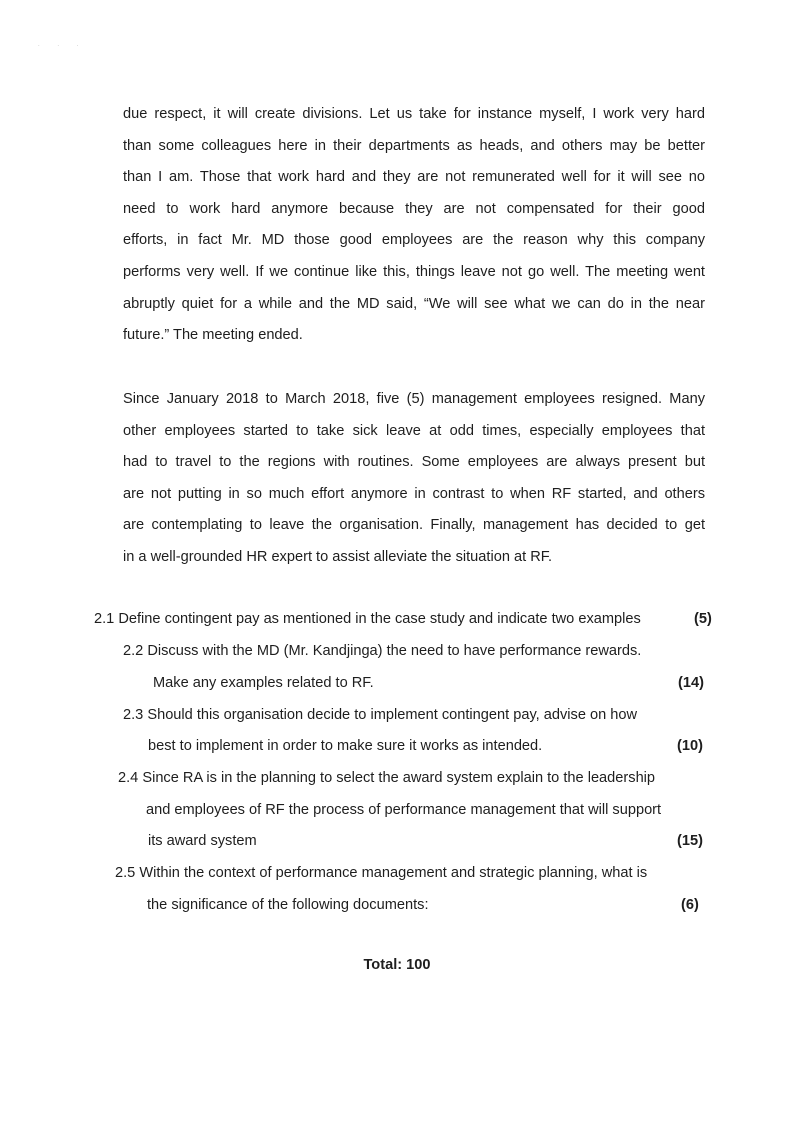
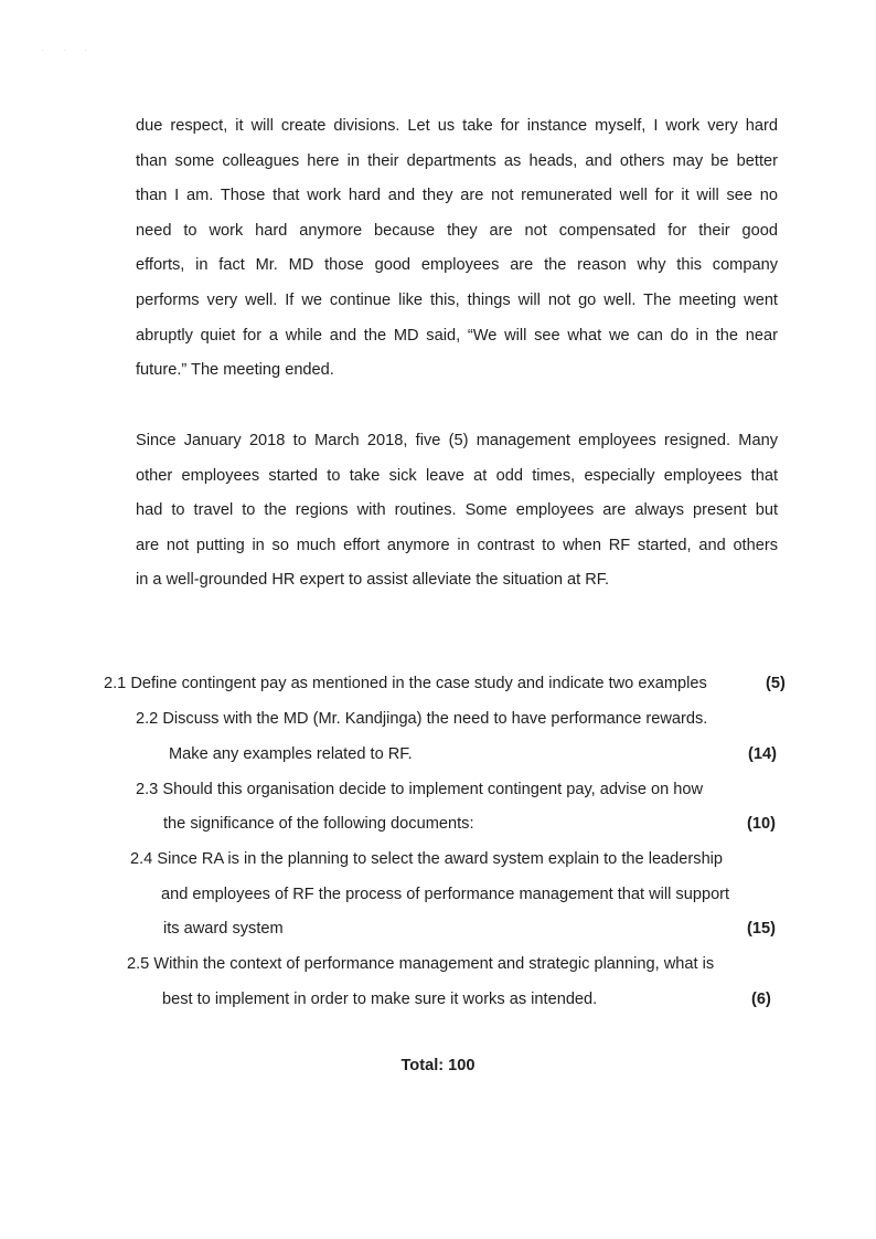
  due respect, it will create divisions. Let us take for instance myself, I work very hard
  than some colleagues here in their departments as heads, and others may be better
  than I am. Those that work hard and they are not remunerated well for it will see no
  need to work hard anymore because they are not compensated for their good
  efforts, in fact Mr. MD those good employees are the reason why this company
- performs very well. If we continue like this, things leave not go well. The meeting went
+ performs very well. If we continue like this, things will not go well. The meeting went
  abruptly quiet for a while and the MD said, “We will see what we can do in the near
  future.” The meeting ended.
  Since January 2018 to March 2018, five (5) management employees resigned. Many
  other employees started to take sick leave at odd times, especially employees that
  had to travel to the regions with routines. Some employees are always present but
  are not putting in so much effort anymore in contrast to when RF started, and others
- are contemplating to leave the organisation. Finally, management has decided to get
  in a well-grounded HR expert to assist alleviate the situation at RF.
  2.1 Define contingent pay as mentioned in the case study and indicate two examples
  (5)
  2.2 Discuss with the MD (Mr. Kandjinga) the need to have performance rewards.
  Make any examples related to RF.
  (14)
  2.3 Should this organisation decide to implement contingent pay, advise on how
- best to implement in order to make sure it works as intended.
+ the significance of the following documents:
  (10)
  2.4 Since RA is in the planning to select the award system explain to the leadership
  and employees of RF the process of performance management that will support
  its award system
  (15)
  2.5 Within the context of performance management and strategic planning, what is
- the significance of the following documents:
+ best to implement in order to make sure it works as intended.
  (6)
  Total: 100
